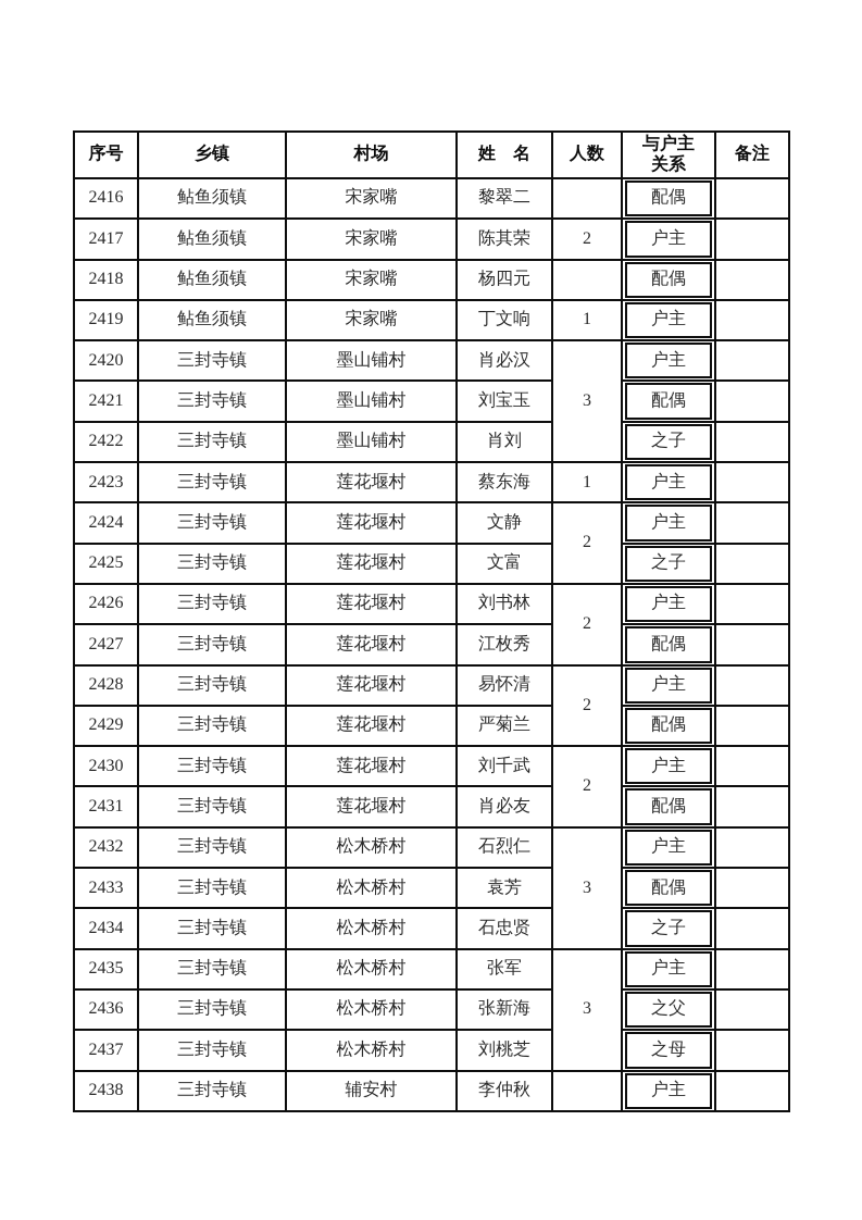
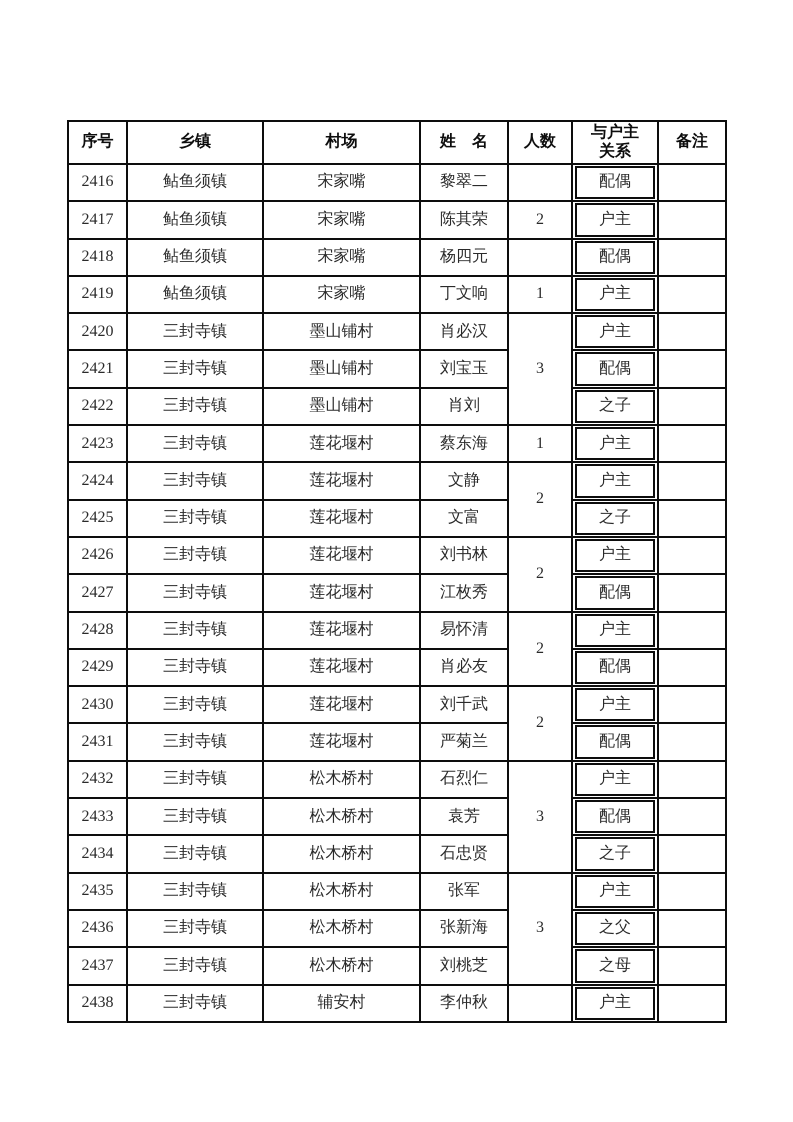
  序号	乡镇	村场	姓 名	人数	与户主 关系	备注
  2416	鲇鱼须镇	宋家嘴	黎翠二		配偶
  2417	鲇鱼须镇	宋家嘴	陈其荣	2	户主
  2418	鲇鱼须镇	宋家嘴	杨四元		配偶
  2419	鲇鱼须镇	宋家嘴	丁文响	1	户主
  2420	三封寺镇	墨山铺村	肖必汉	3	户主
  2421	三封寺镇	墨山铺村	刘宝玉	配偶
  2422	三封寺镇	墨山铺村	肖刘	之子
  2423	三封寺镇	莲花堰村	蔡东海	1	户主
  2424	三封寺镇	莲花堰村	文静	2	户主
  2425	三封寺镇	莲花堰村	文富	之子
  2426	三封寺镇	莲花堰村	刘书林	2	户主
  2427	三封寺镇	莲花堰村	江枚秀	配偶
  2428	三封寺镇	莲花堰村	易怀清	2	户主
- 2429	三封寺镇	莲花堰村	严菊兰	配偶
+ 2429	三封寺镇	莲花堰村	肖必友	配偶
  2430	三封寺镇	莲花堰村	刘千武	2	户主
- 2431	三封寺镇	莲花堰村	肖必友	配偶
+ 2431	三封寺镇	莲花堰村	严菊兰	配偶
  2432	三封寺镇	松木桥村	石烈仁	3	户主
  2433	三封寺镇	松木桥村	袁芳	配偶
  2434	三封寺镇	松木桥村	石忠贤	之子
  2435	三封寺镇	松木桥村	张军	3	户主
  2436	三封寺镇	松木桥村	张新海	之父
  2437	三封寺镇	松木桥村	刘桃芝	之母
  2438	三封寺镇	辅安村	李仲秋		户主
